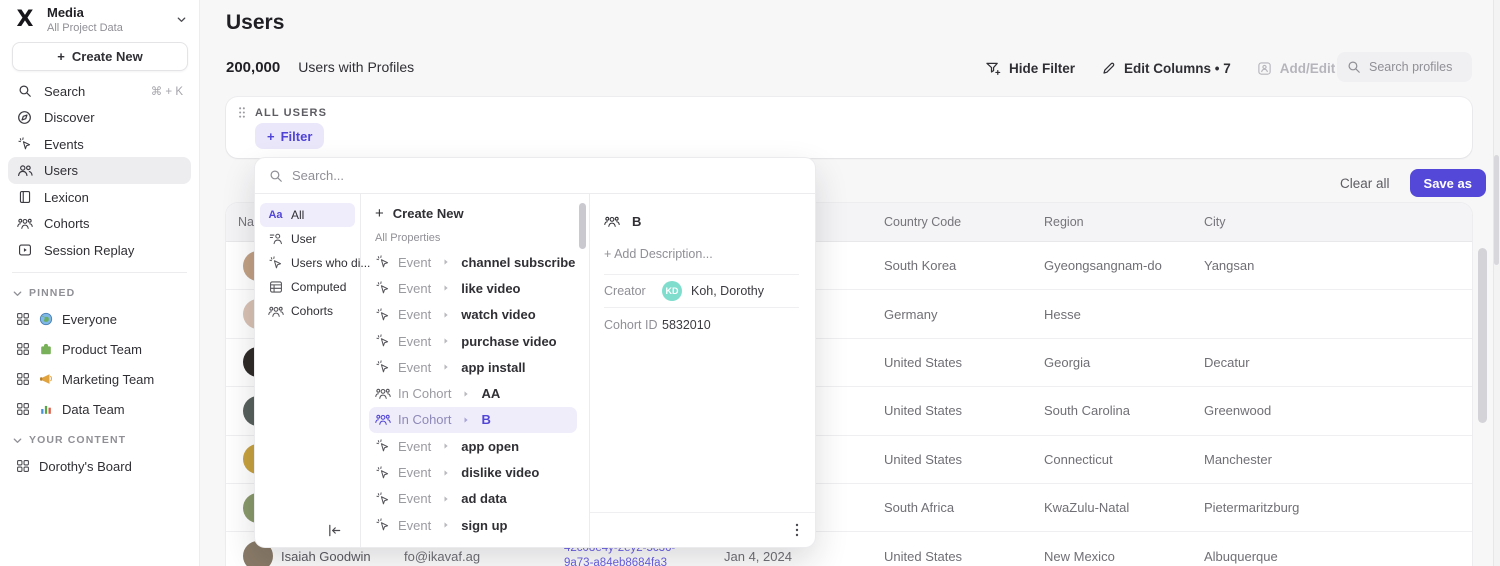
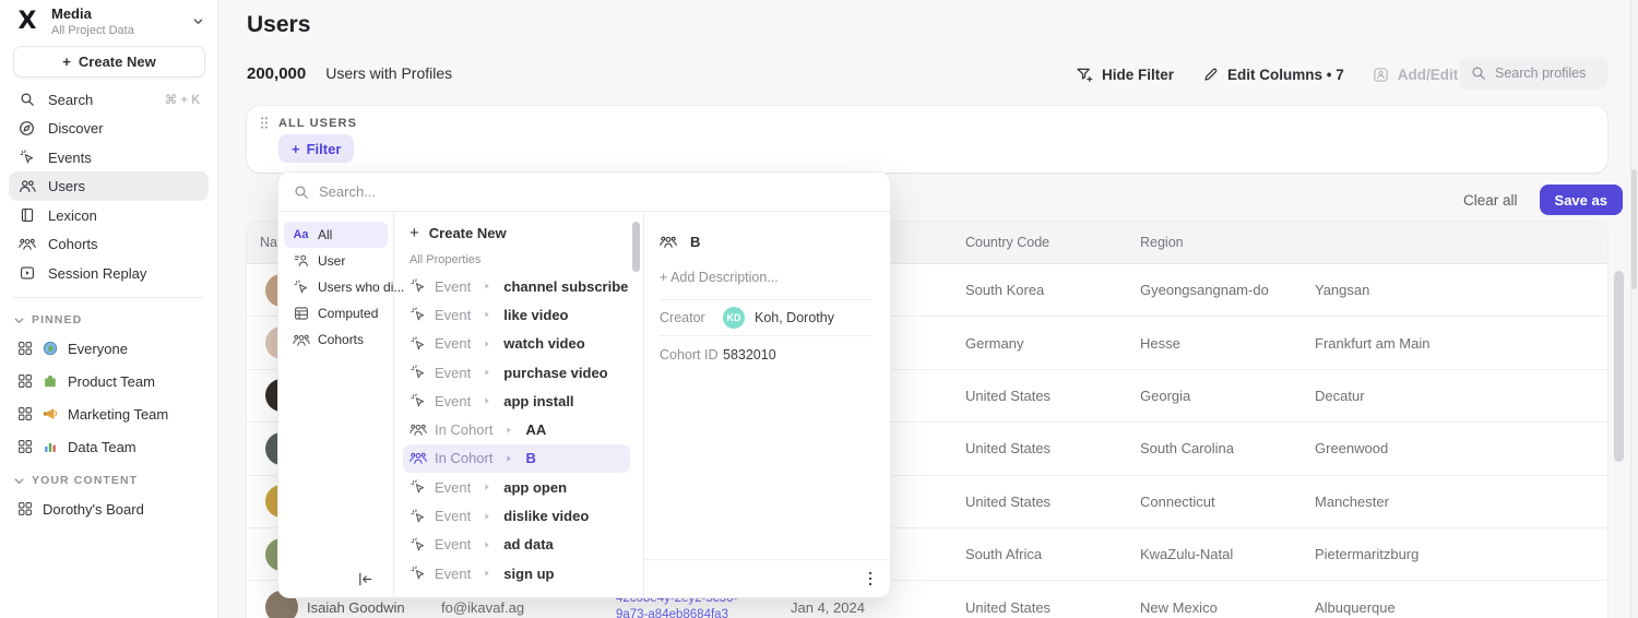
  X
  Media
  All Project Data
  +
  Create New
  Search
  ⌘ + K
  Discover
  Events
  Users
  Lexicon
  Cohorts
  Session Replay
  PINNED
  Everyone
  Product Team
  Marketing Team
  Data Team
  YOUR CONTENT
  Dorothy's Board
  Users
  200,000
  Users with Profiles
  Hide Filter
  Edit Columns • 7
  Search profiles
  ALL USERS
  +
  Filter
  Clear all
  Save as
  Country Code
  Region
- City
  South Korea
  Gyeongsangnam-do
  Yangsan
  Germany
  Hesse
+ Frankfurt am Main
  United States
  Georgia
  Decatur
  United States
  South Carolina
  Greenwood
  United States
  Connecticut
  Manchester
  South Africa
  KwaZulu-Natal
  Pietermaritzburg
  Isaiah Goodwin
  fo@ikavaf.ag
  42c08e4y-2ey2-5c36-9a73-a84eb8684fa3
  Jan 4, 2024
  United States
  New Mexico
  Albuquerque
  Search...
  Aa
  All
  User
  Users who di...
  Computed
  Cohorts
  +
  Create New
  All Properties
  Event
  channel subscribe
  Event
  like video
  Event
  watch video
  Event
  purchase video
  Event
  app install
  In Cohort
  AA
  In Cohort
  B
  Event
  app open
  Event
  dislike video
  Event
  ad data
  Event
  sign up
  B
  + Add Description...
  Creator
  KD
  Koh, Dorothy
  Cohort ID
  5832010
